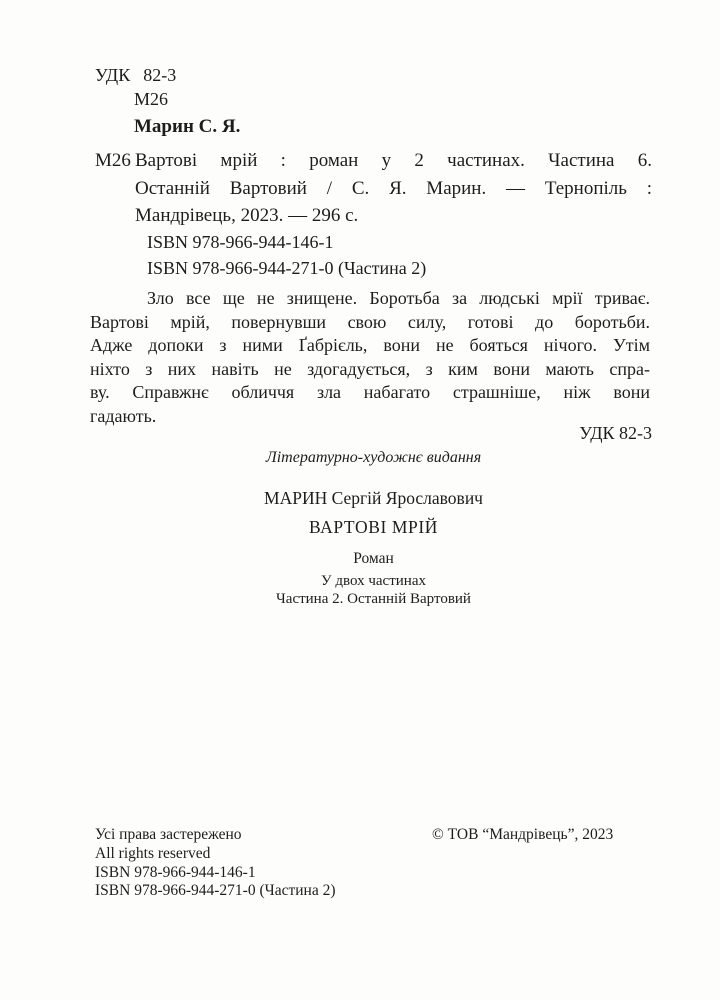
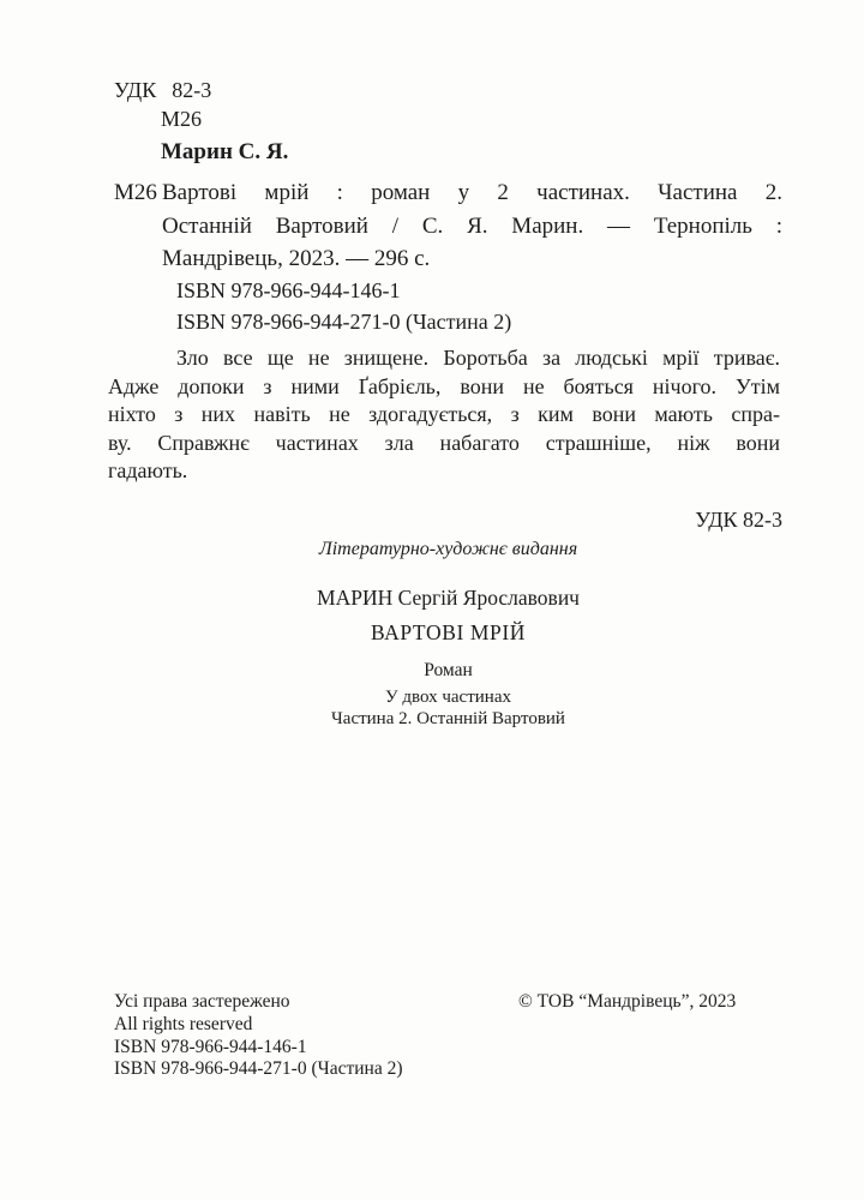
  УДК 82-3
  М26
  Марин С. Я.
  М26
- Вартові мрій : роман у 2 частинах. Частина 6.
+ Вартові мрій : роман у 2 частинах. Частина 2.
  Останній Вартовий / С. Я. Марин. — Тернопіль :
  Мандрівець, 2023. — 296 с.
  ISBN 978-966-944-146-1
  ISBN 978-966-944-271-0 (Частина 2)
  Зло все ще не знищене. Боротьба за людські мрії триває.
- Вартові мрій, повернувши свою силу, готові до боротьби.
  Адже допоки з ними Ґабрієль, вони не бояться нічого. Утім
  ніхто з них навіть не здогадується, з ким вони мають спра-
- ву. Справжнє обличчя зла набагато страшніше, ніж вони
+ ву. Справжнє частинах зла набагато страшніше, ніж вони
  гадають.
  УДК 82-3
  Літературно-художнє видання
  МАРИН Сергій Ярославович
  ВАРТОВІ МРІЙ
  Роман
  У двох частинах
  Частина 2. Останній Вартовий
  Усі права застережено
  All rights reserved
  ISBN 978-966-944-146-1
  ISBN 978-966-944-271-0 (Частина 2)
  © ТОВ “Мандрівець”, 2023
